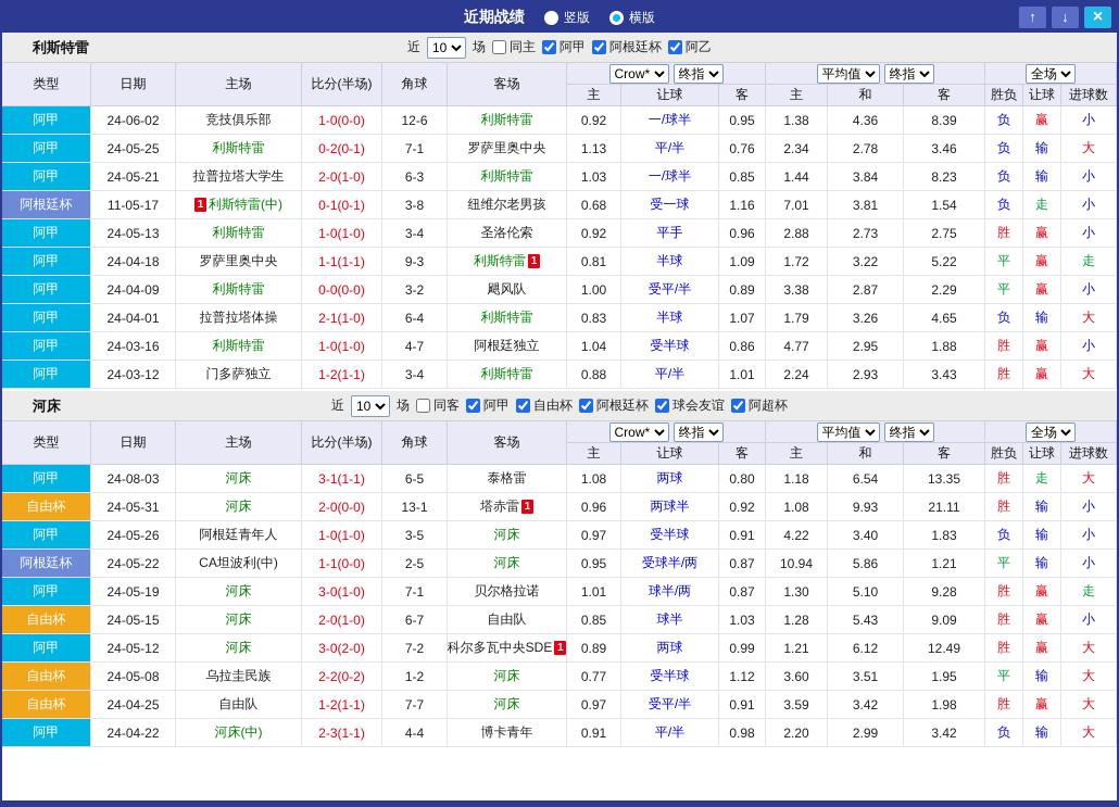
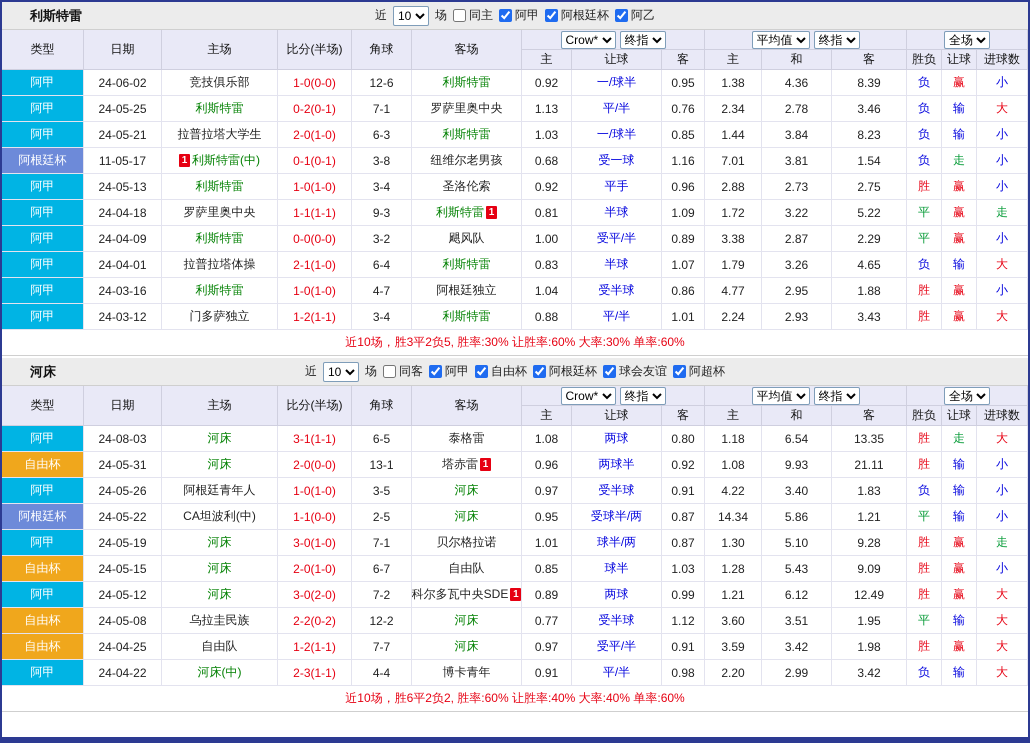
- 近期战绩
- 竖版
- 横版
- ↑
- ↓
- ×
  利斯特雷
  近
  10
  场
  同主
  阿甲
  阿根廷杯
  阿乙
  类型
  日期
  主场
  比分(半场)
  角球
  客场
  Crow*
  终指
  平均值
  终指
  全场
  主
  让球
  客
  主
  和
  客
  胜负
  让球
  进球数
  阿甲
  24-06-02
  竞技俱乐部
  1-0(0-0)
  12-6
  利斯特雷
  0.92
  一/球半
  0.95
  1.38
  4.36
  8.39
  负
  赢
  小
  阿甲
  24-05-25
  利斯特雷
  0-2(0-1)
  7-1
  罗萨里奥中央
  1.13
  平/半
  0.76
  2.34
  2.78
  3.46
  负
  输
  大
  阿甲
  24-05-21
  拉普拉塔大学生
  2-0(1-0)
  6-3
  利斯特雷
  1.03
  一/球半
  0.85
  1.44
  3.84
  8.23
  负
  输
  小
  阿根廷杯
  11-05-17
  1
  利斯特雷(中)
  0-1(0-1)
  3-8
  纽维尔老男孩
  0.68
  受一球
  1.16
  7.01
  3.81
  1.54
  负
  走
  小
  阿甲
  24-05-13
  利斯特雷
  1-0(1-0)
  3-4
  圣洛伦索
  0.92
  平手
  0.96
  2.88
  2.73
  2.75
  胜
  赢
  小
  阿甲
  24-04-18
  罗萨里奥中央
  1-1(1-1)
  9-3
  利斯特雷
  1
  0.81
  半球
  1.09
  1.72
  3.22
  5.22
  平
  赢
  走
  阿甲
  24-04-09
  利斯特雷
  0-0(0-0)
  3-2
  飓风队
  1.00
  受平/半
  0.89
  3.38
  2.87
  2.29
  平
  赢
  小
  阿甲
  24-04-01
  拉普拉塔体操
  2-1(1-0)
  6-4
  利斯特雷
  0.83
  半球
  1.07
  1.79
  3.26
  4.65
  负
  输
  大
  阿甲
  24-03-16
  利斯特雷
  1-0(1-0)
  4-7
  阿根廷独立
  1.04
  受半球
  0.86
  4.77
  2.95
  1.88
  胜
  赢
  小
  阿甲
  24-03-12
  门多萨独立
  1-2(1-1)
  3-4
  利斯特雷
  0.88
  平/半
  1.01
  2.24
  2.93
  3.43
  胜
  赢
  大
+ 近10场，胜3平2负5, 胜率:30% 让胜率:60% 大率:30% 单率:60%
  河床
  近
  10
  场
  同客
  阿甲
  自由杯
  阿根廷杯
  球会友谊
  阿超杯
  类型
  日期
  主场
  比分(半场)
  角球
  客场
  Crow*
  终指
  平均值
  终指
  全场
  主
  让球
  客
  主
  和
  客
  胜负
  让球
  进球数
  阿甲
  24-08-03
  河床
  3-1(1-1)
  6-5
  泰格雷
  1.08
  两球
  0.80
  1.18
  6.54
  13.35
  胜
  走
  大
  自由杯
  24-05-31
  河床
  2-0(0-0)
  13-1
  塔赤雷
  1
  0.96
  两球半
  0.92
  1.08
  9.93
  21.11
  胜
  输
  小
  阿甲
  24-05-26
  阿根廷青年人
  1-0(1-0)
  3-5
  河床
  0.97
  受半球
  0.91
  4.22
  3.40
  1.83
  负
  输
  小
  阿根廷杯
  24-05-22
  CA坦波利(中)
  1-1(0-0)
  2-5
  河床
  0.95
  受球半/两
  0.87
- 10.94
+ 14.34
  5.86
  1.21
  平
  输
  小
  阿甲
  24-05-19
  河床
  3-0(1-0)
  7-1
  贝尔格拉诺
  1.01
  球半/两
  0.87
  1.30
  5.10
  9.28
  胜
  赢
  走
  自由杯
  24-05-15
  河床
  2-0(1-0)
  6-7
  自由队
  0.85
  球半
  1.03
  1.28
  5.43
  9.09
  胜
  赢
  小
  阿甲
  24-05-12
  河床
  3-0(2-0)
  7-2
  科尔多瓦中央SDE
  1
  0.89
  两球
  0.99
  1.21
  6.12
  12.49
  胜
  赢
  大
  自由杯
  24-05-08
  乌拉圭民族
  2-2(0-2)
- 1-2
+ 12-2
  河床
  0.77
  受半球
  1.12
  3.60
  3.51
  1.95
  平
  输
  大
  自由杯
  24-04-25
  自由队
  1-2(1-1)
  7-7
  河床
  0.97
  受平/半
  0.91
  3.59
  3.42
  1.98
  胜
  赢
  大
  阿甲
  24-04-22
  河床(中)
  2-3(1-1)
  4-4
  博卡青年
  0.91
  平/半
  0.98
  2.20
  2.99
  3.42
  负
  输
  大
+ 近10场，胜6平2负2, 胜率:60% 让胜率:40% 大率:40% 单率:60%
